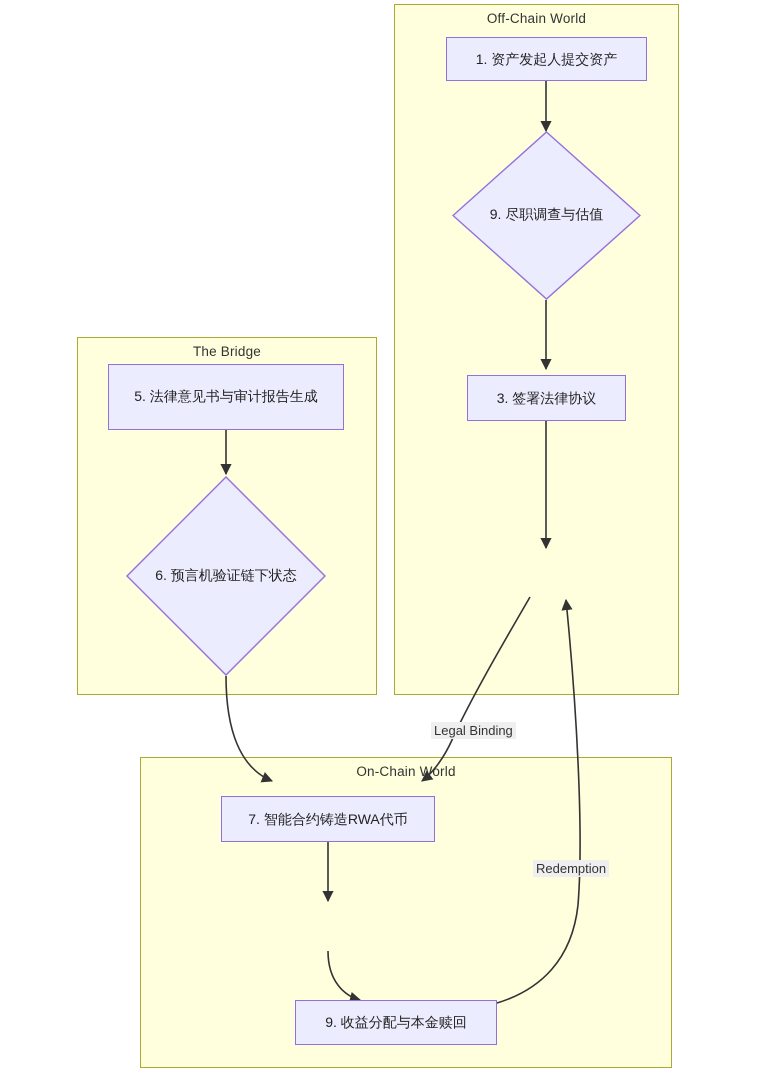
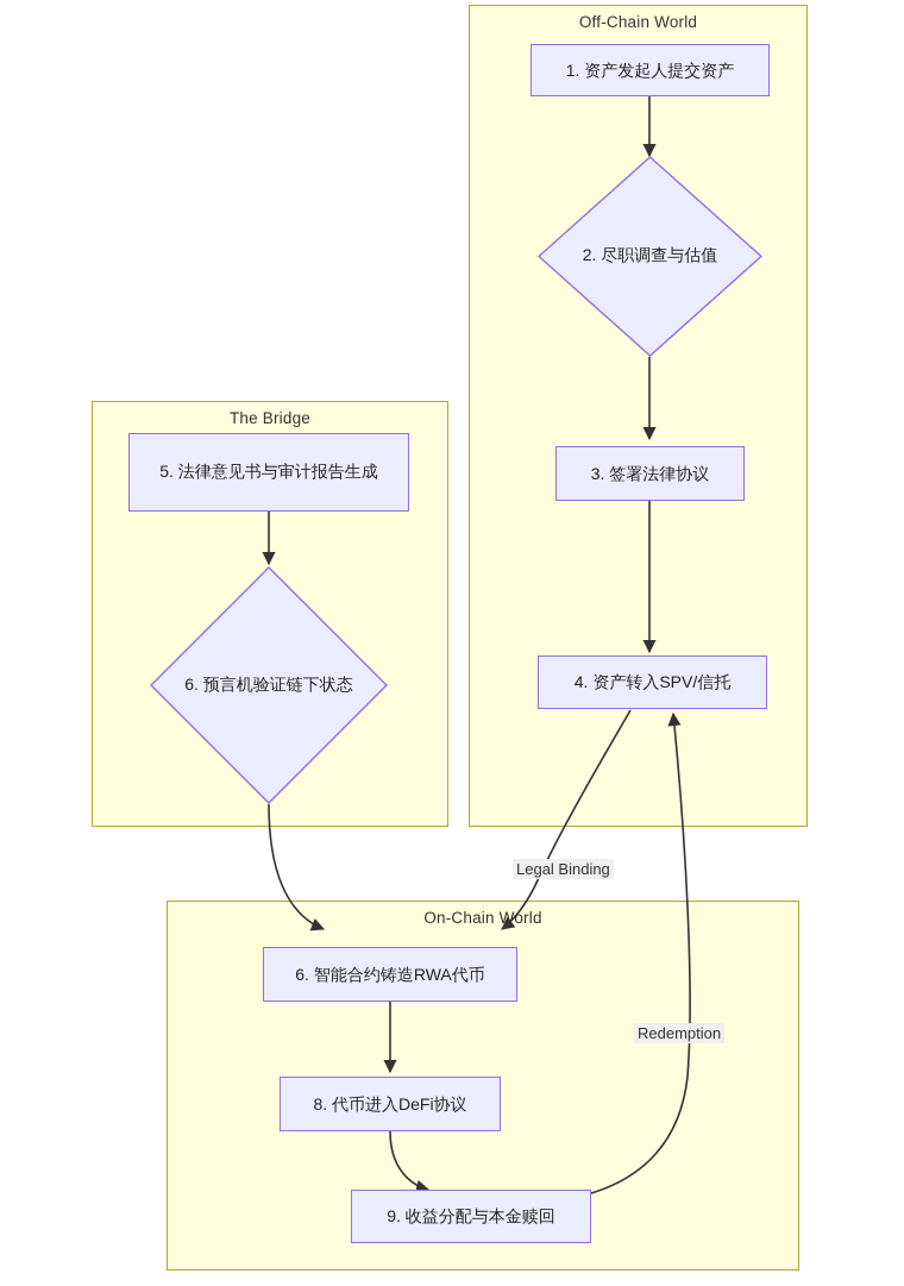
  Off-Chain World
  The Bridge
  On-Chain World
  1. 资产发起人提交资产
- 9. 尽职调查与估值
+ 2. 尽职调查与估值
  3. 签署法律协议
+ 4. 资产转入SPV/信托
  5. 法律意见书与审计报告生成
  6. 预言机验证链下状态
- 7. 智能合约铸造RWA代币
+ 6. 智能合约铸造RWA代币
+ 8. 代币进入DeFi协议
  9. 收益分配与本金赎回
  Legal Binding
  Redemption
